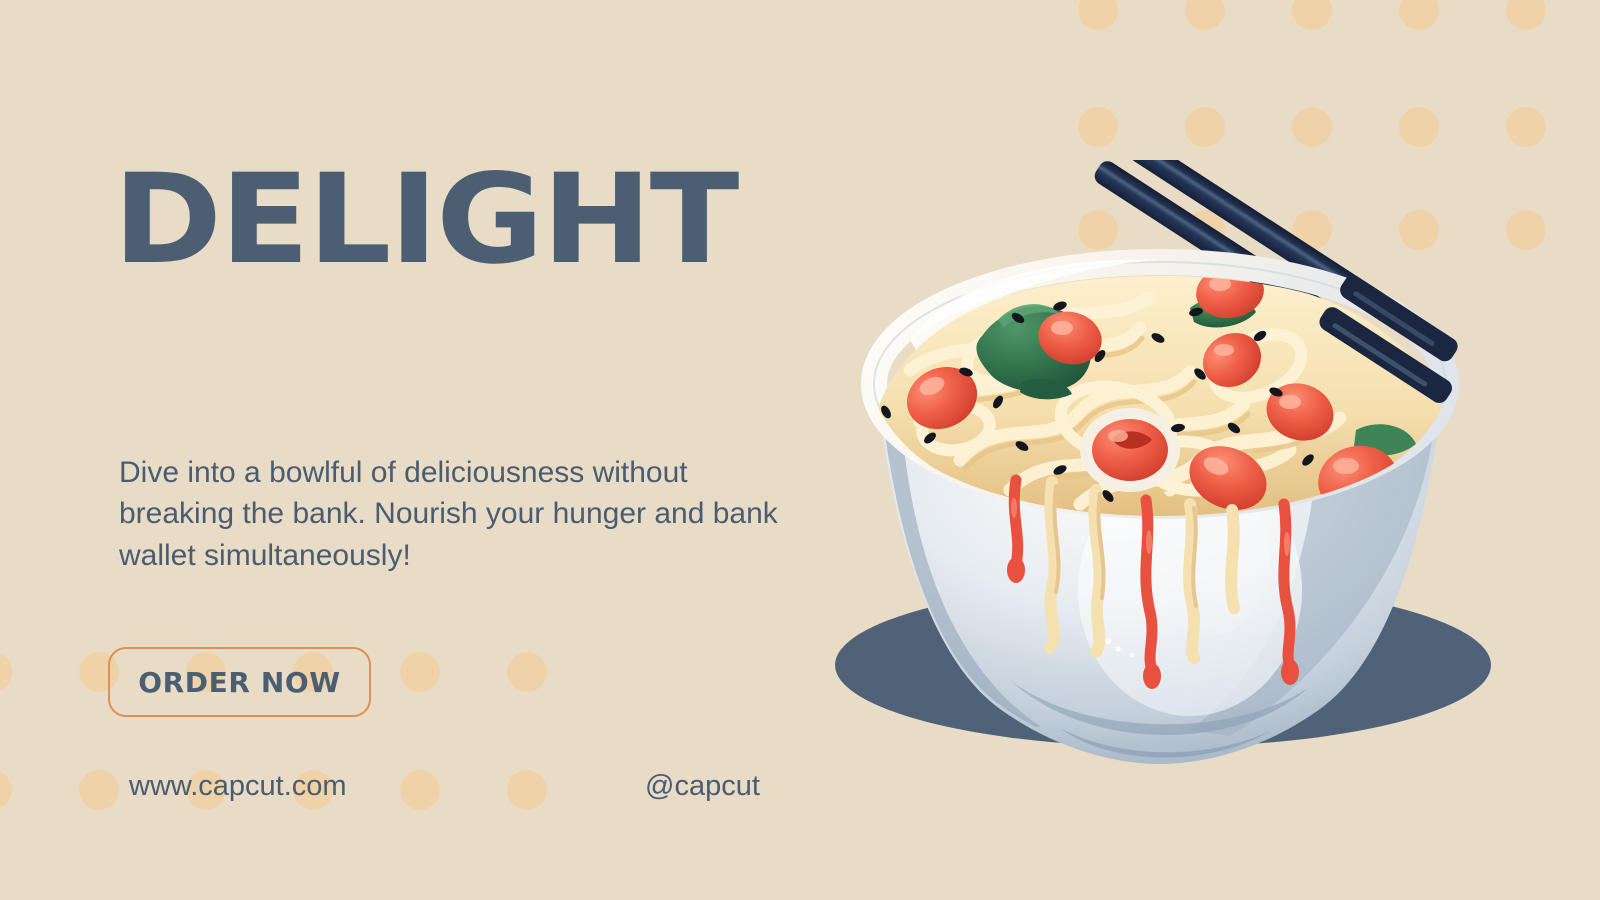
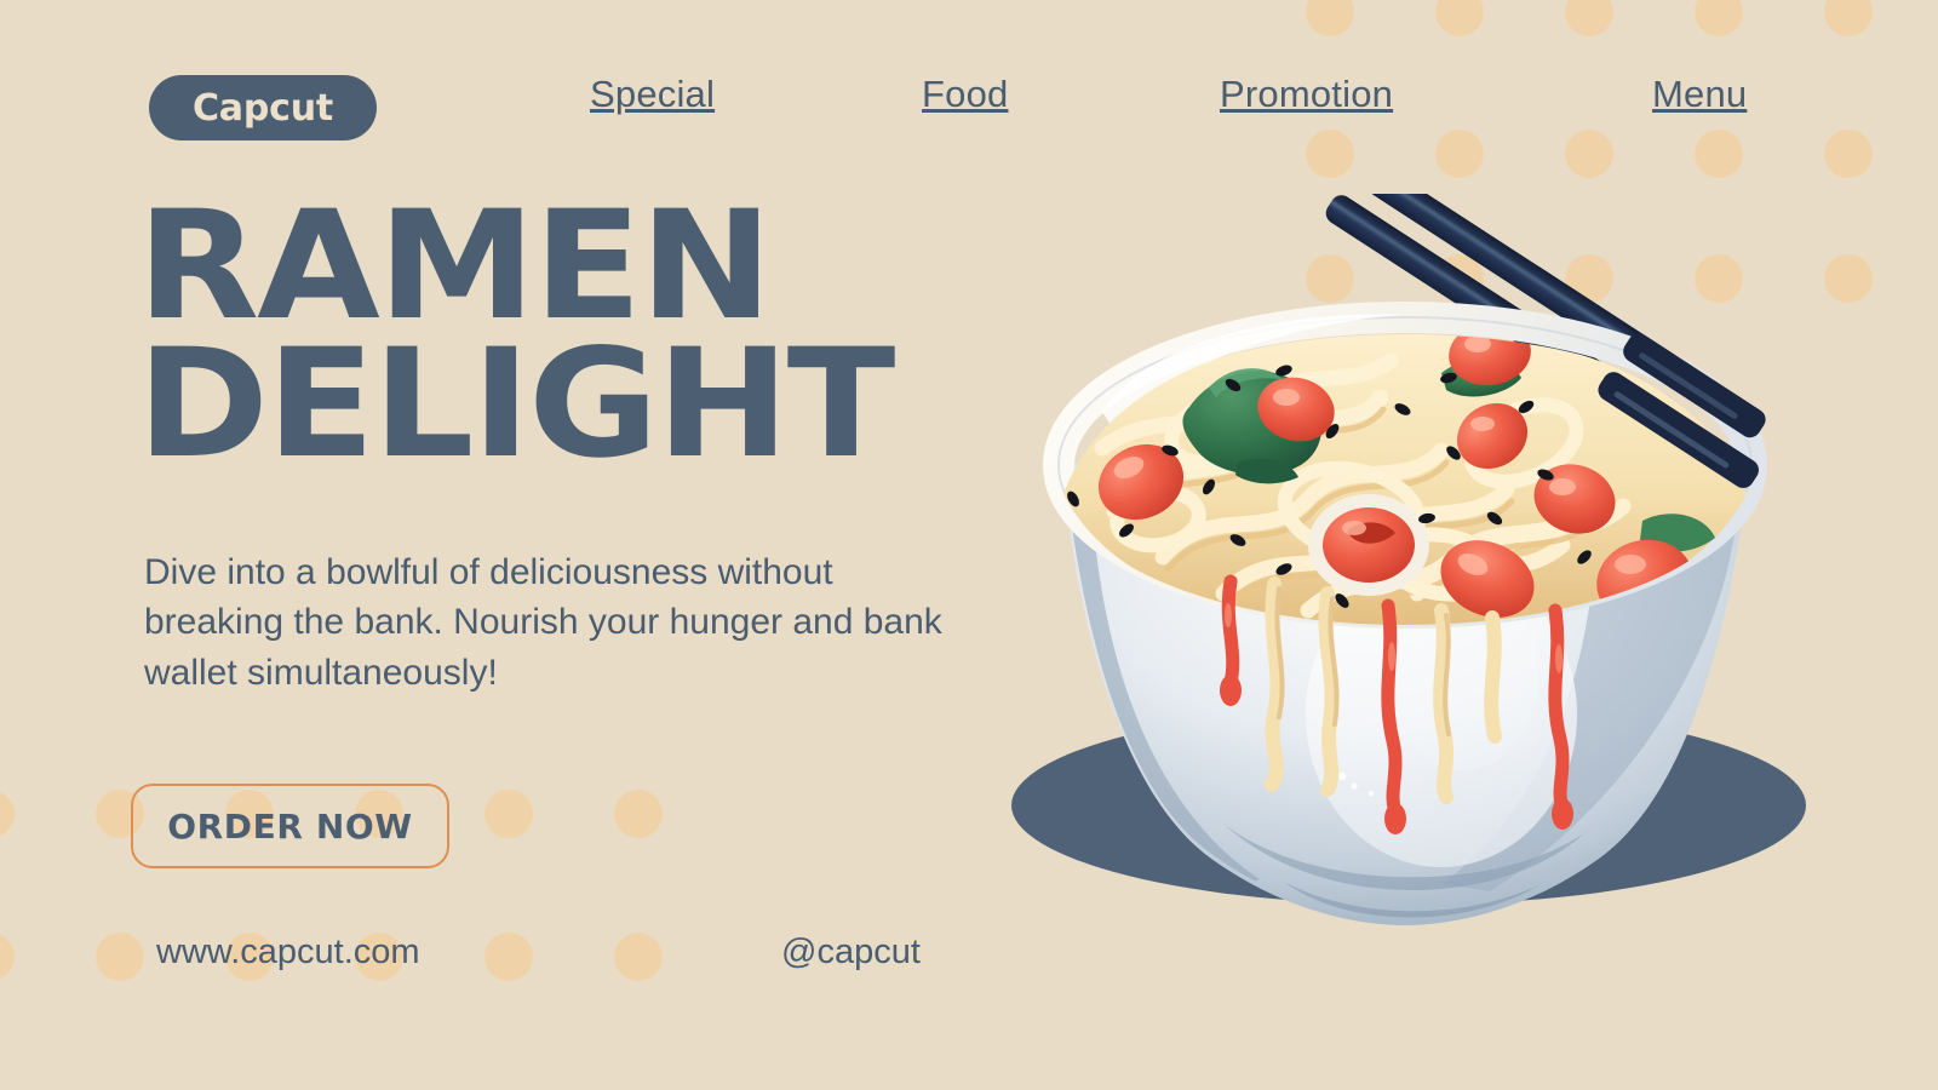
+ Capcut
+ Special
+ Food
+ Promotion
+ Menu
+ RAMEN
  DELIGHT
  Dive into a bowlful of deliciousness without breaking the bank. Nourish your hunger and bank wallet simultaneously!
  ORDER NOW
  www.capcut.com
  @capcut
